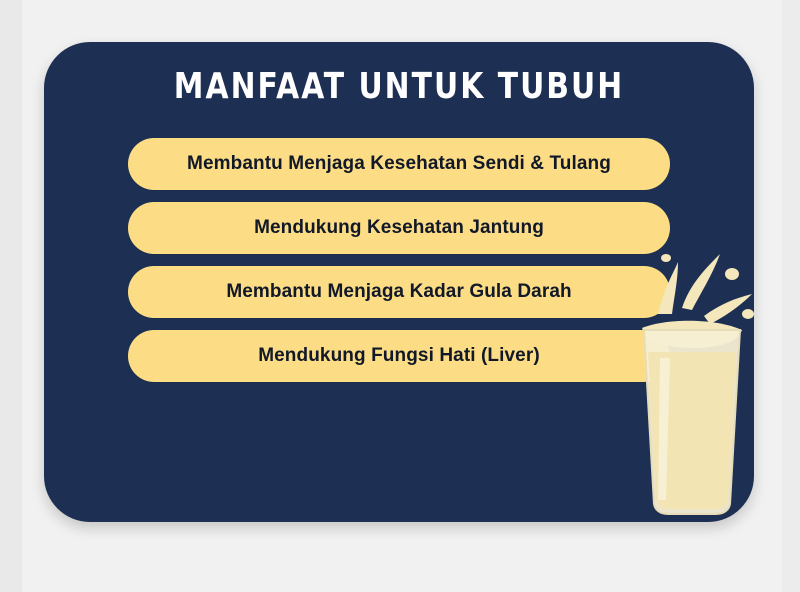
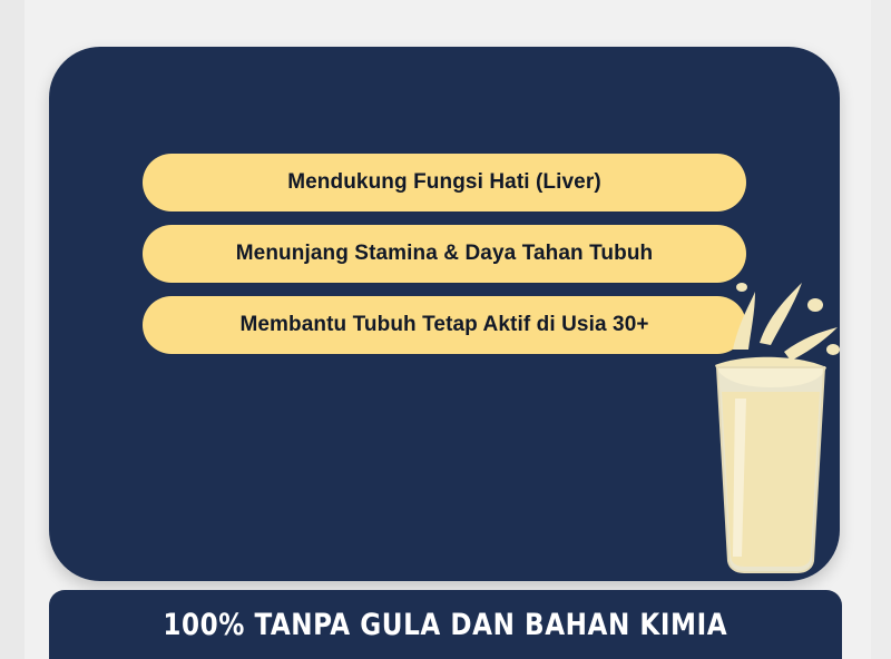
- MANFAAT UNTUK TUBUH
- Membantu Menjaga Kesehatan Sendi & Tulang
- Mendukung Kesehatan Jantung
- Membantu Menjaga Kadar Gula Darah
  Mendukung Fungsi Hati (Liver)
+ Menunjang Stamina & Daya Tahan Tubuh
+ Membantu Tubuh Tetap Aktif di Usia 30+
+ 100% TANPA GULA DAN BAHAN KIMIA
